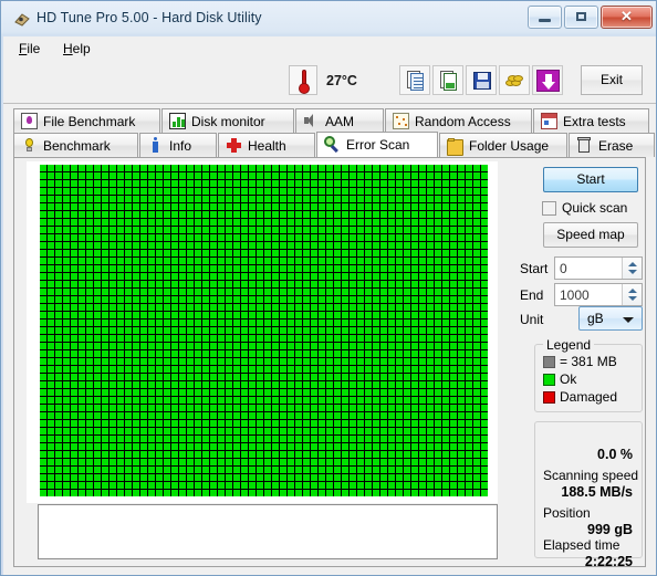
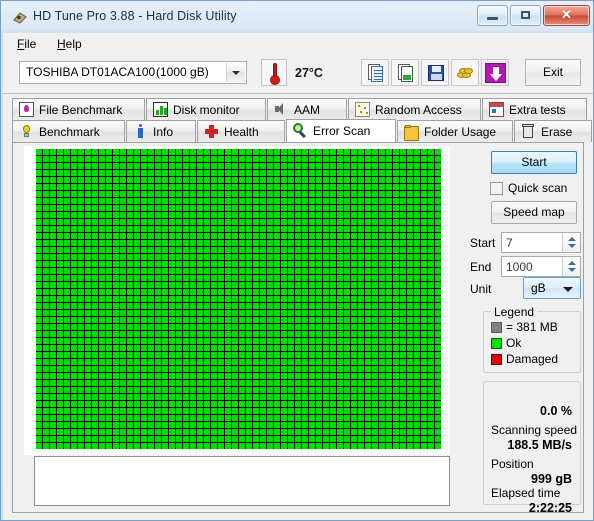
- HD Tune Pro 5.00 - Hard Disk Utility
+ HD Tune Pro 3.88 - Hard Disk Utility
  ✕
  File
  Help
+ TOSHIBA DT01ACA100
+ (1000 gB)
  27°C
  Exit
  File Benchmark
  Disk monitor
  AAM
  Random Access
  Extra tests
  Benchmark
  Info
  Health
  Error Scan
  Folder Usage
  Erase
  Start
  Quick scan
  Speed map
  Start
- 0
+ 7
  End
  1000
  Unit
  gB
  Legend
  = 381 MB
  Ok
  Damaged
  0.0 %
  Scanning speed
  188.5 MB/s
  Position
  999 gB
  Elapsed time
  2:22:25
